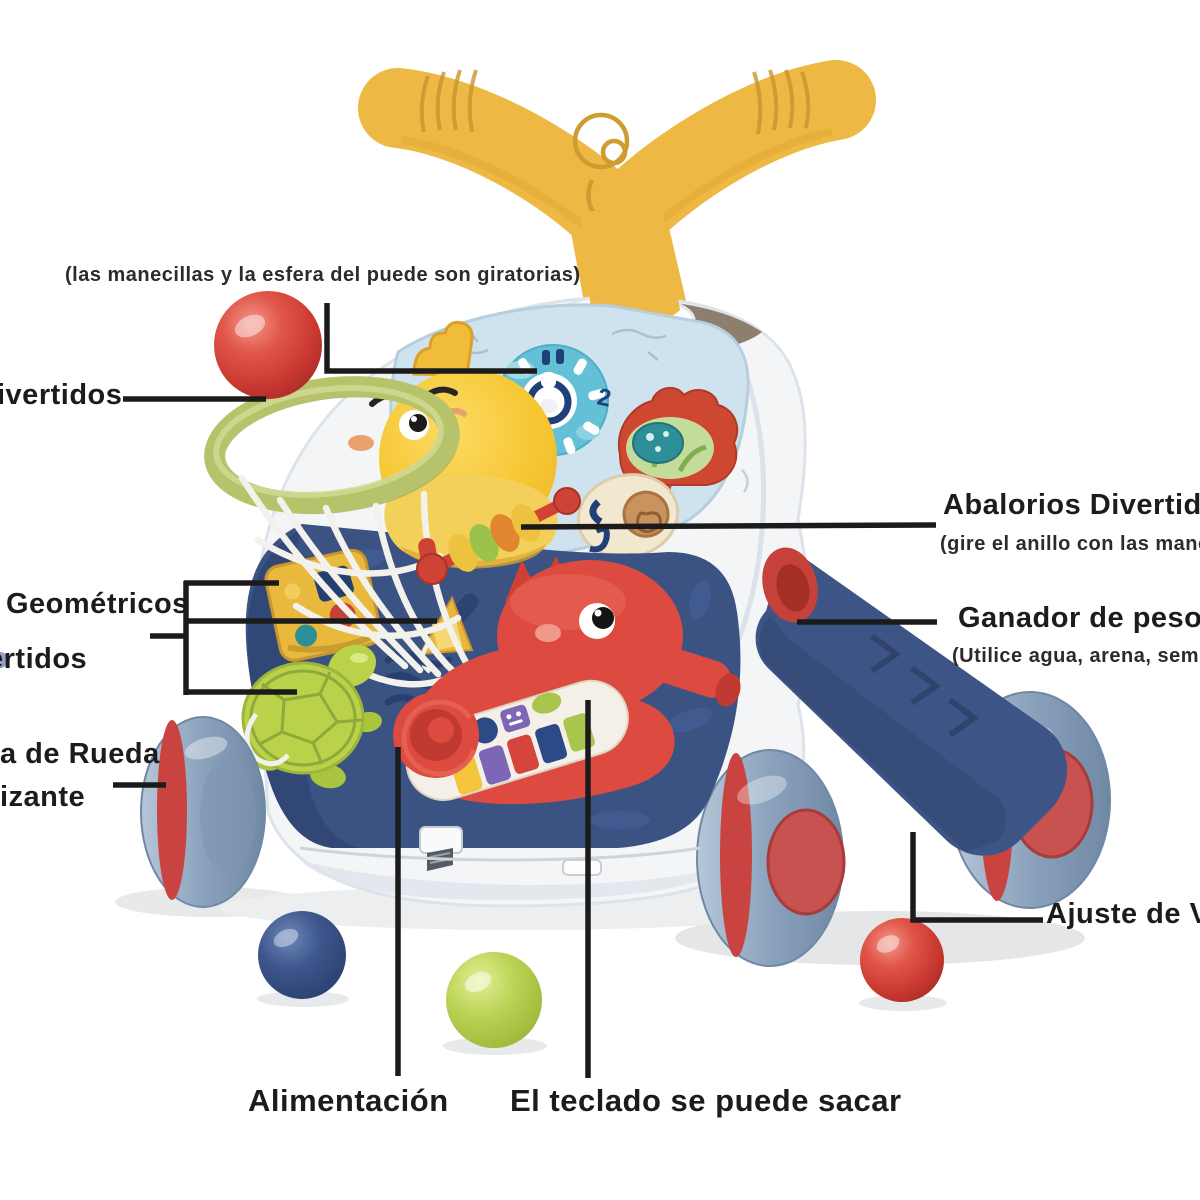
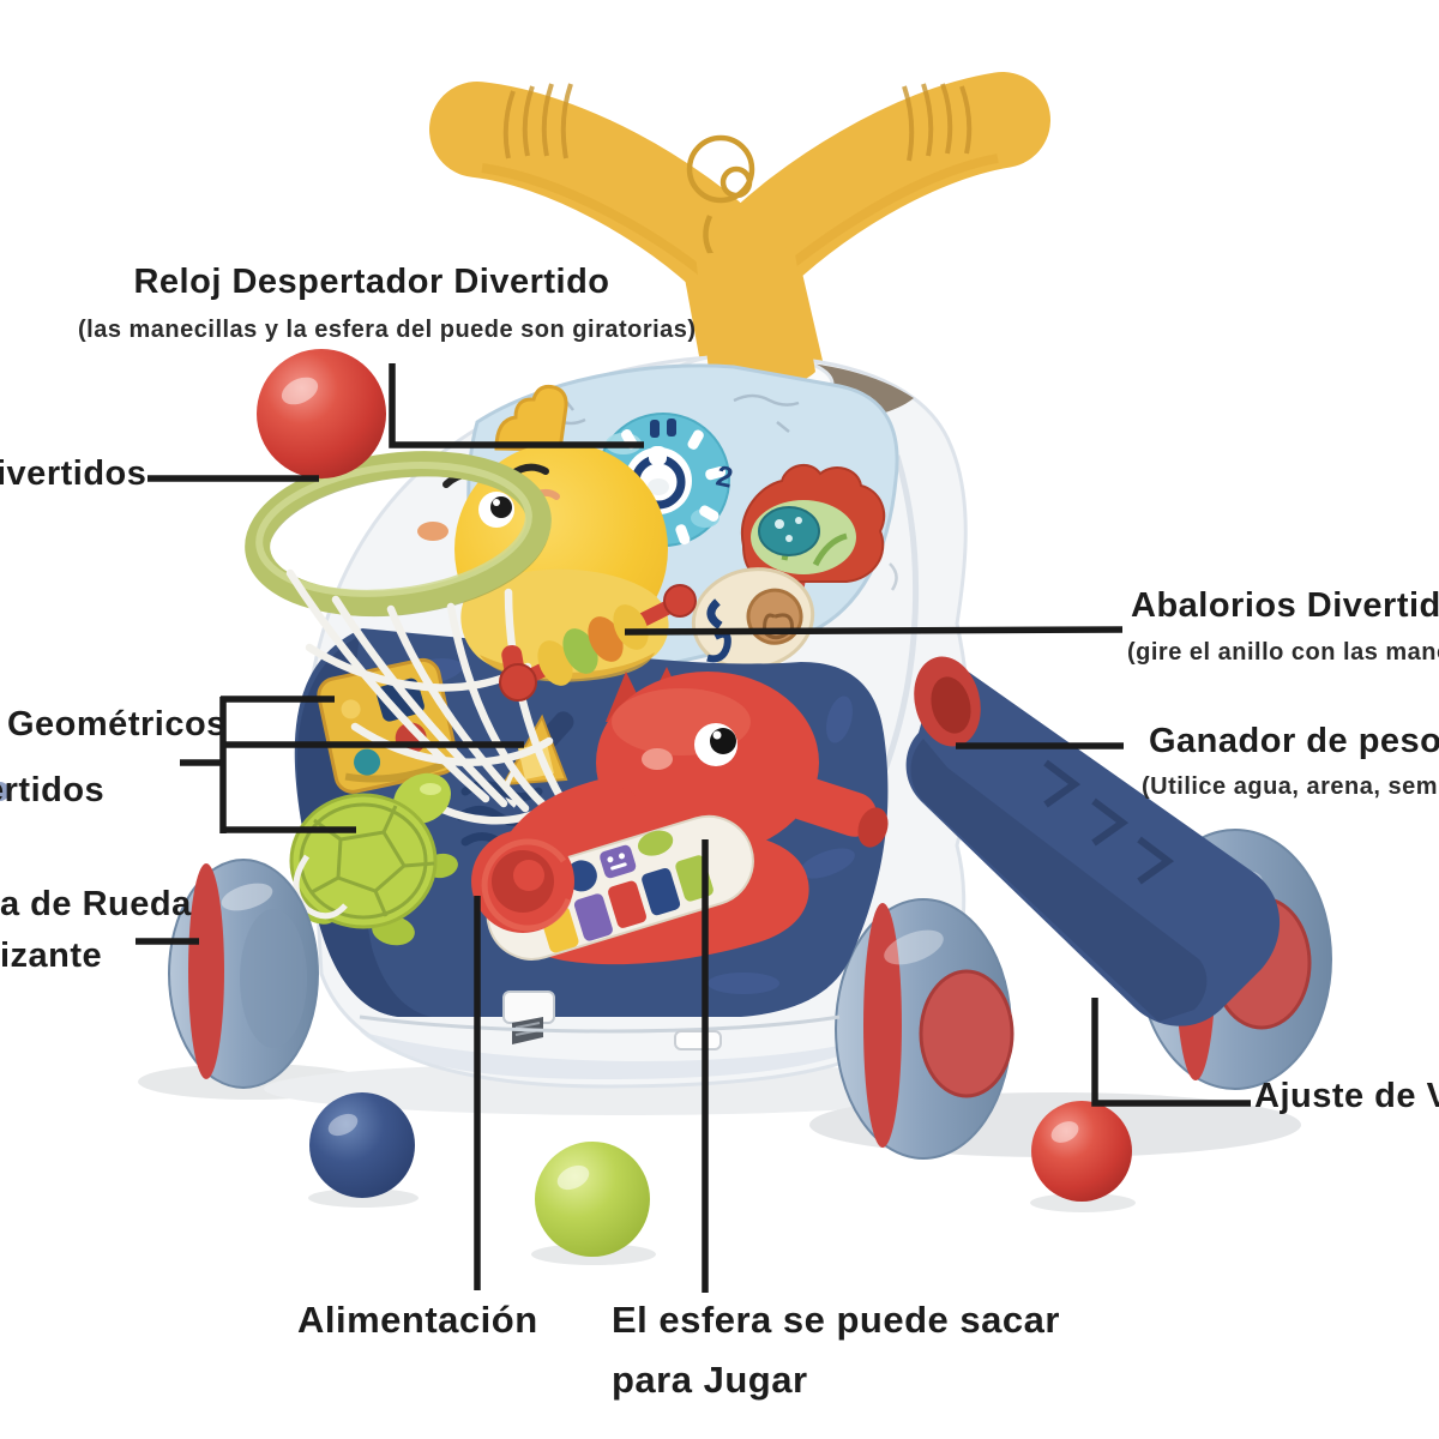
+ Reloj Despertador Divertido
  (las manecillas y la esfera del puede son giratorias)
  ivertidos
  Geométricos
  rtidos
  Abalorios Divertid
  (gire el anillo con las man
  Ganador de peso
  (Utilice agua, arena, sem
  a de Rueda
  izante
  Ajuste de V
  Alimentación
- El teclado se puede sacar
+ El esfera se puede sacar
+ para Jugar
